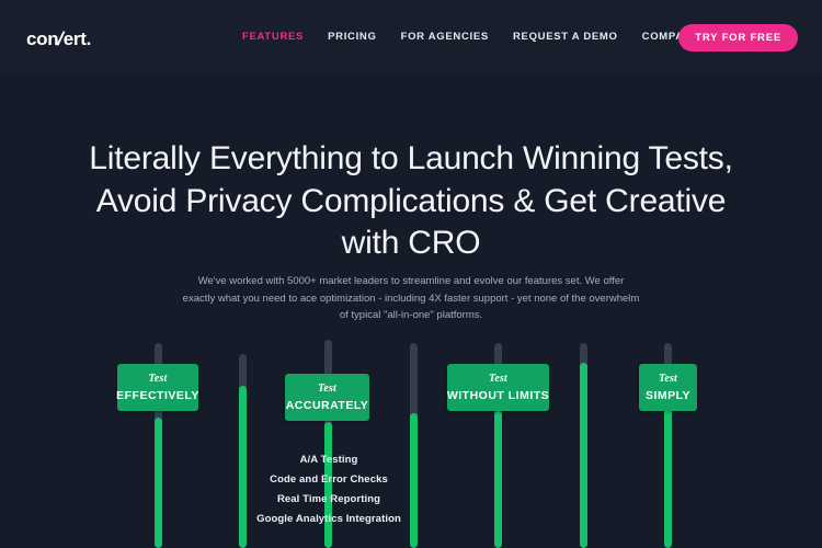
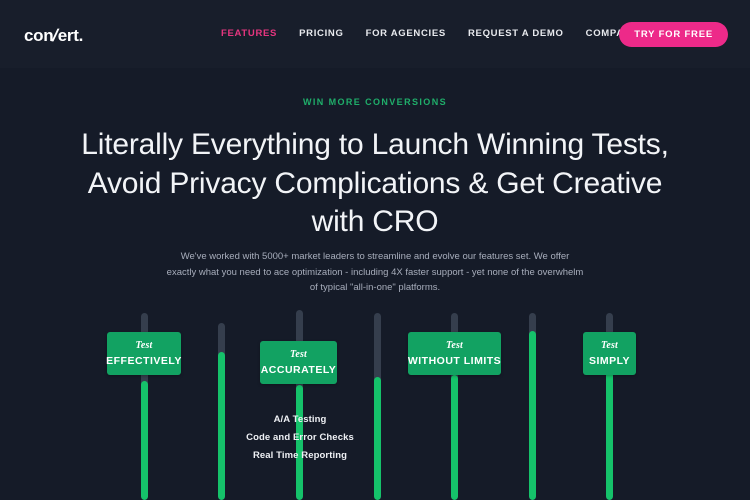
  FEATURES
  PRICING
  FOR AGENCIES
  REQUEST A DEMO
  TRY FOR FREE
+ WIN MORE CONVERSIONS
  Literally Everything to Launch Winning Tests, Avoid Privacy Complications & Get Creative with CRO
  We've worked with 5000+ market leaders to streamline and evolve our features set. We offer exactly what you need to ace optimization - including 4X faster support - yet none of the overwhelm of typical "all-in-one" platforms.
  Test
  EFFECTIVELY
  Test
  ACCURATELY
  Test
  WITHOUT LIMITS
  Test
  SIMPLY
  A/A Testing
  Code and Error Checks
  Real Time Reporting
- Google Analytics Integration
